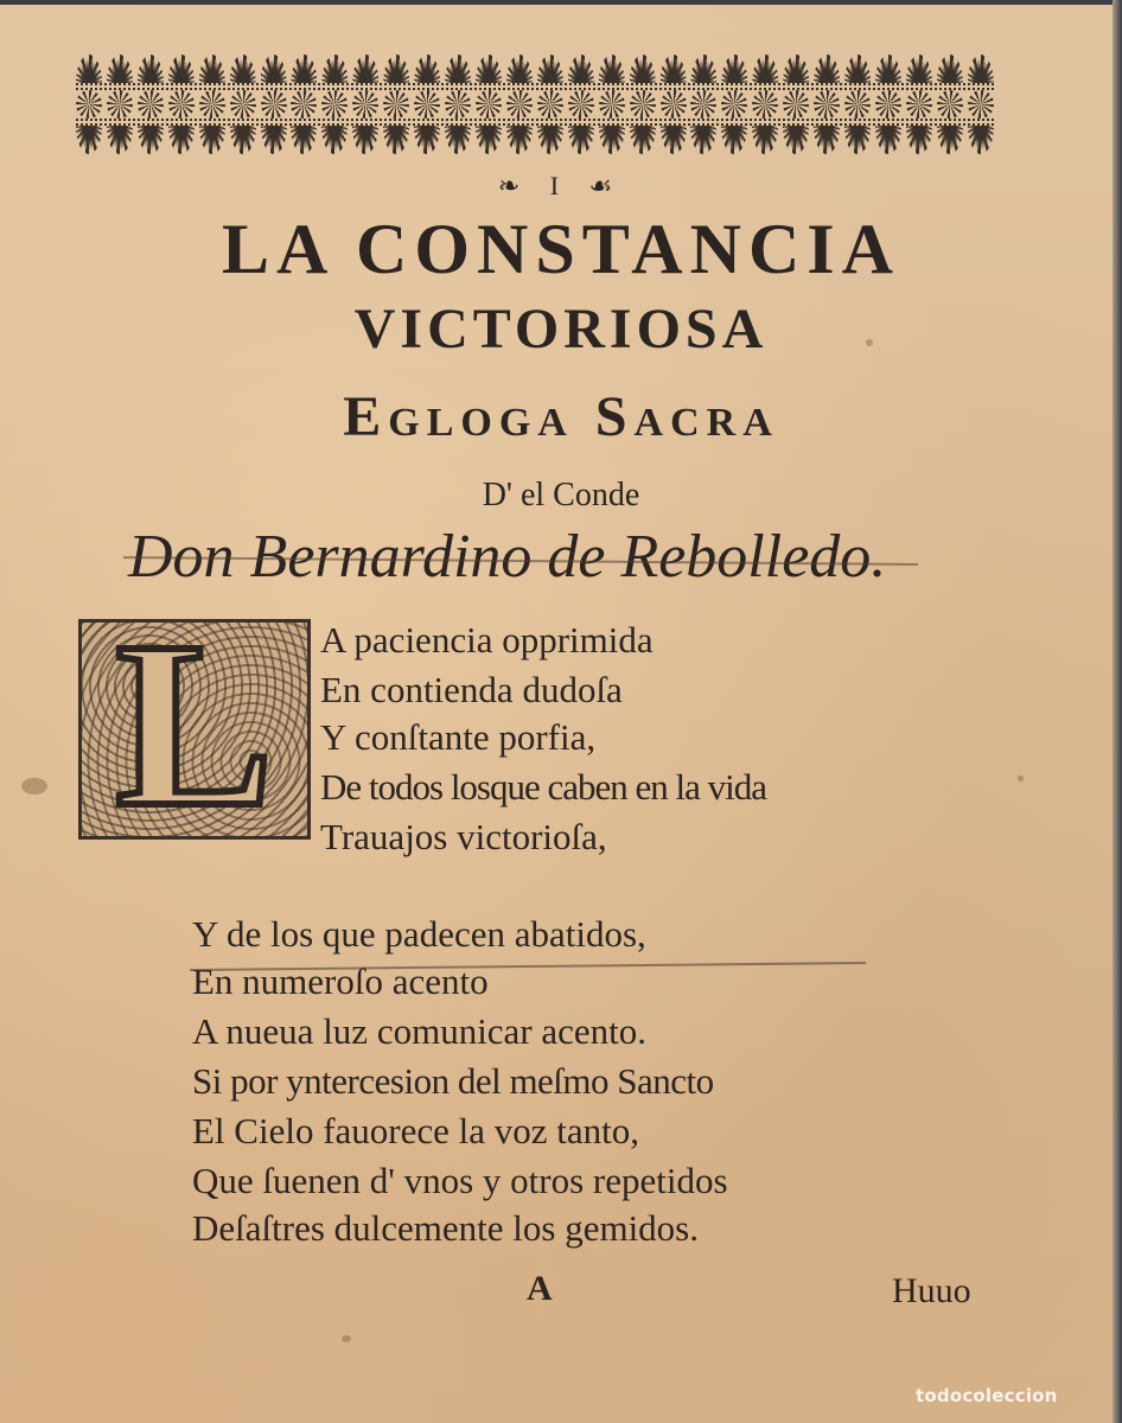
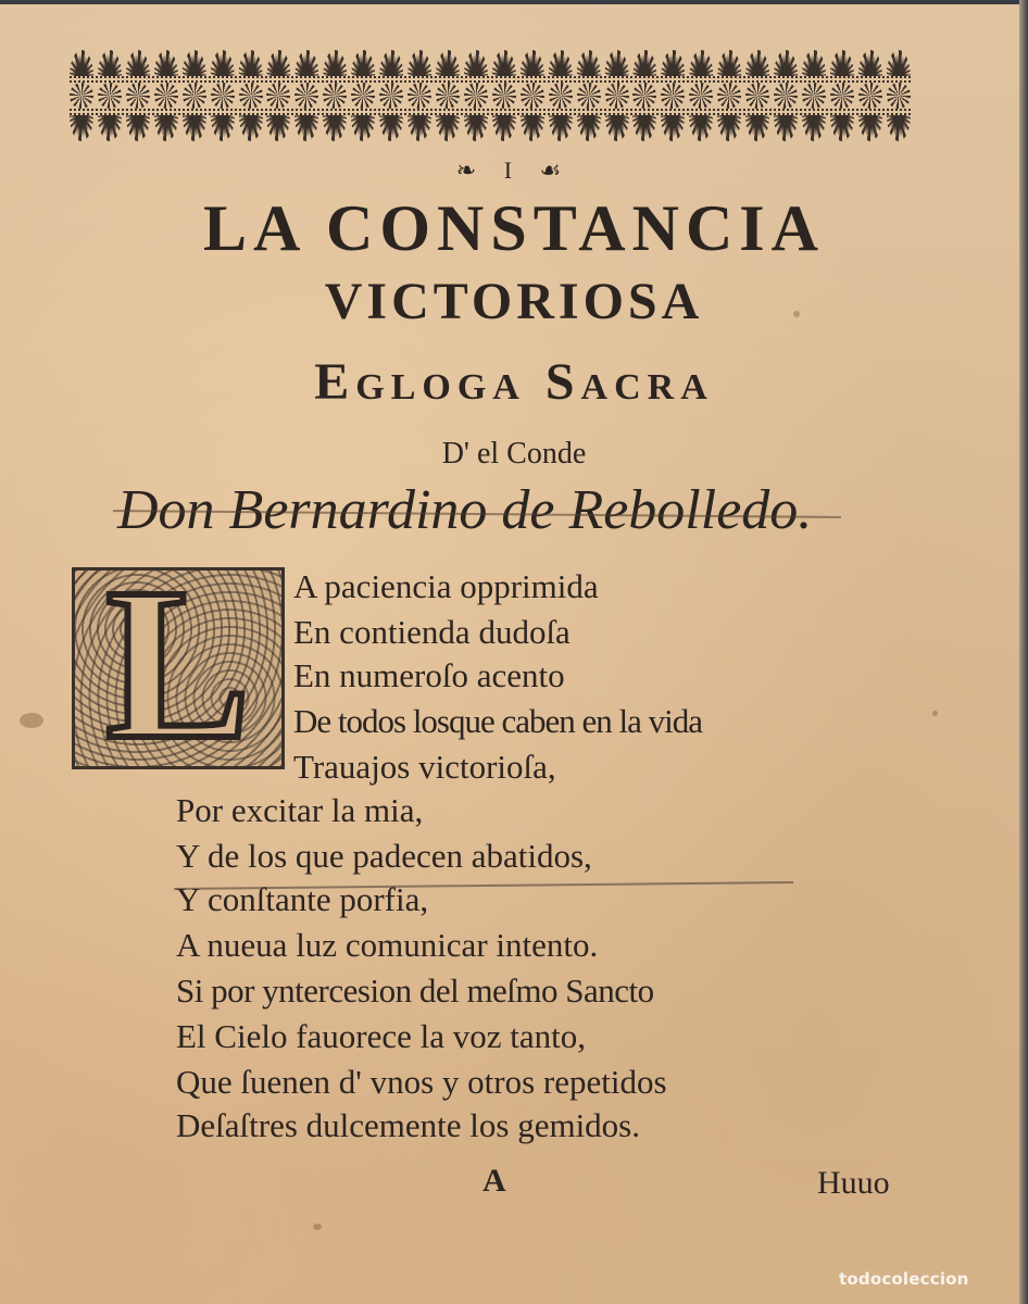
  ❧ I ☙
  LA CONSTANCIA
  VICTORIOSA
  Egloga Sacra
  D' el Conde
  Don Bernardino de Rebolledo.
  L
  A paciencia opprimida
  En contienda dudoſa
- Y conſtante porfia,
+ En numeroſo acento
  De todos losque caben en la vida
  Trauajos victorioſa,
+ Por excitar la mia,
  Y de los que padecen abatidos,
- En numeroſo acento
+ Y conſtante porfia,
- A nueua luz comunicar acento.
+ A nueua luz comunicar intento.
  Si por yntercesion del meſmo Sancto
  El Cielo fauorece la voz tanto,
  Que ſuenen d' vnos y otros repetidos
  Deſaſtres dulcemente los gemidos.
  A
  Huuo
  todocoleccion
